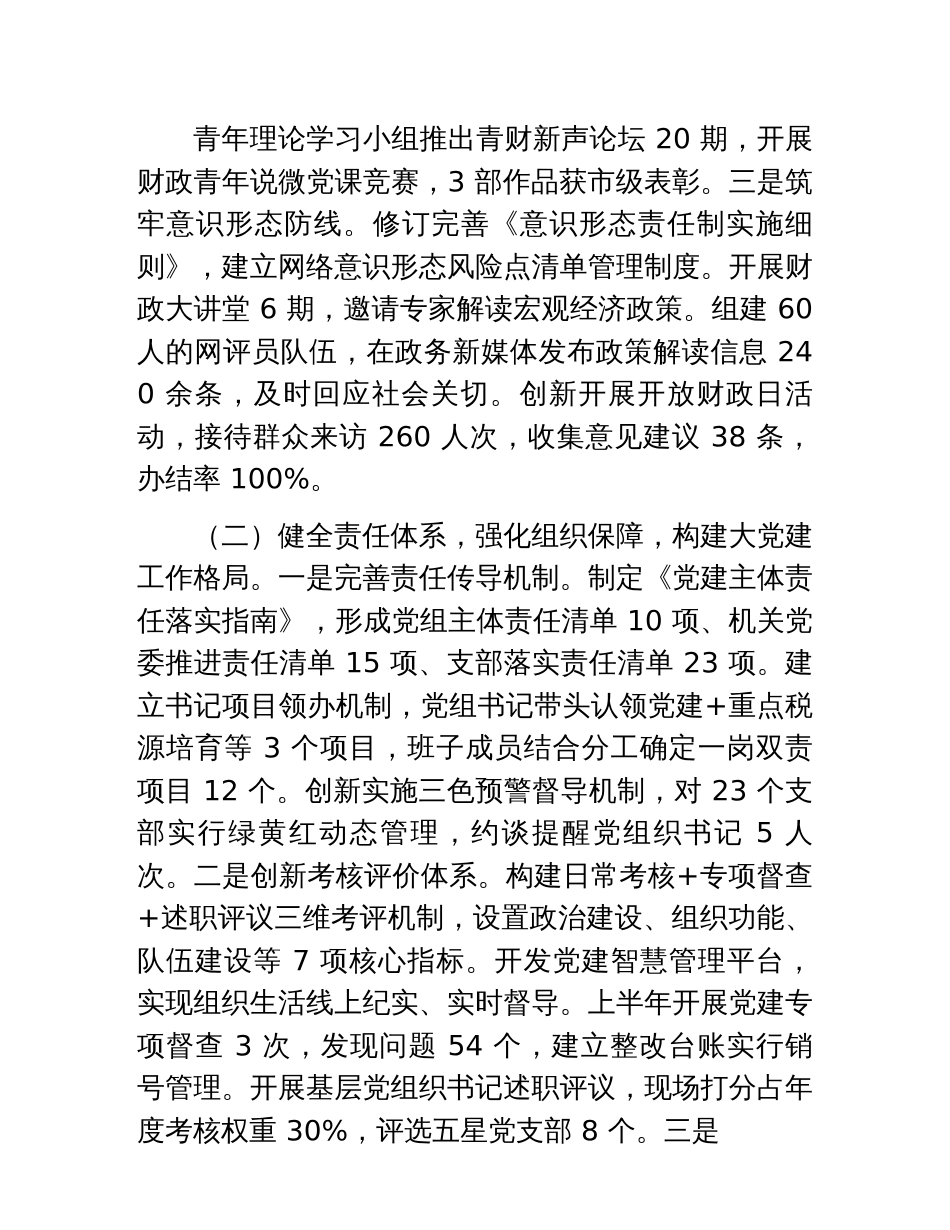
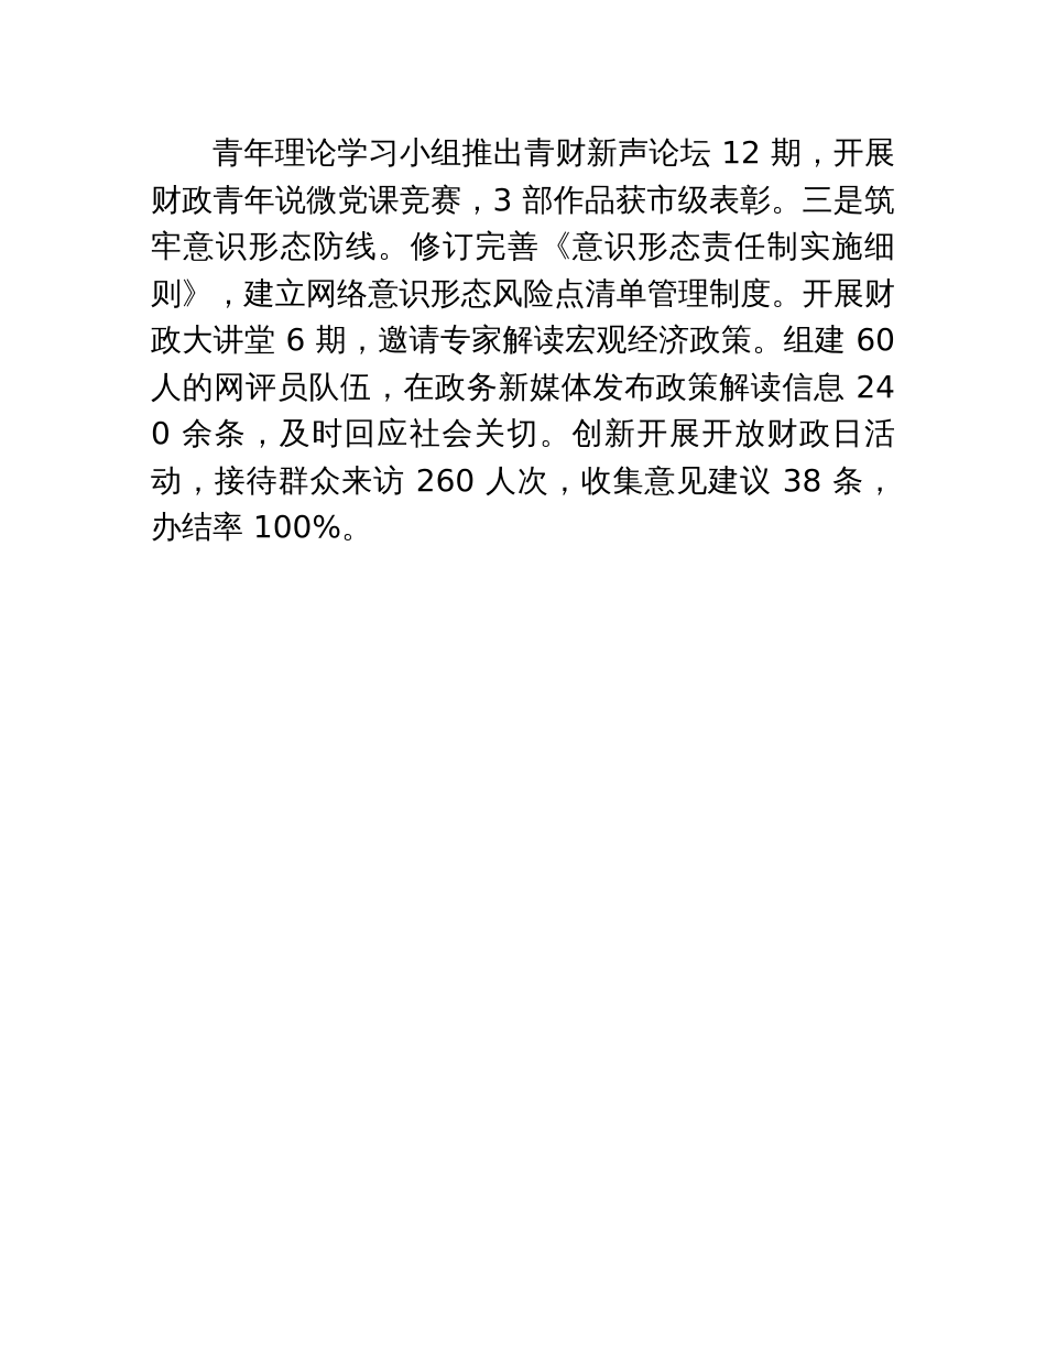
- 青年理论学习小组推出青财新声论坛 20 期，开展财政青年说微党课竞赛，3 部作品获市级表彰。三是筑牢意识形态防线。修订完善《意识形态责任制实施细则》，建立网络意识形态风险点清单管理制度。开展财政大讲堂 6 期，邀请专家解读宏观经济政策。组建 60 人的网评员队伍，在政务新媒体发布政策解读信息 240 余条，及时回应社会关切。创新开展开放财政日活动，接待群众来访 260 人次，收集意见建议 38 条，办结率 100%。
+ 青年理论学习小组推出青财新声论坛 12 期，开展财政青年说微党课竞赛，3 部作品获市级表彰。三是筑牢意识形态防线。修订完善《意识形态责任制实施细则》，建立网络意识形态风险点清单管理制度。开展财政大讲堂 6 期，邀请专家解读宏观经济政策。组建 60 人的网评员队伍，在政务新媒体发布政策解读信息 240 余条，及时回应社会关切。创新开展开放财政日活动，接待群众来访 260 人次，收集意见建议 38 条，办结率 100%。
- （二）健全责任体系，强化组织保障，构建大党建工作格局。一是完善责任传导机制。制定《党建主体责任落实指南》，形成党组主体责任清单 10 项、机关党委推进责任清单 15 项、支部落实责任清单 23 项。建立书记项目领办机制，党组书记带头认领党建+重点税源培育等 3 个项目，班子成员结合分工确定一岗双责项目 12 个。创新实施三色预警督导机制，对 23 个支部实行绿黄红动态管理，约谈提醒党组织书记 5 人次。二是创新考核评价体系。构建日常考核+专项督查+述职评议三维考评机制，设置政治建设、组织功能、队伍建设等 7 项核心指标。开发党建智慧管理平台，实现组织生活线上纪实、实时督导。上半年开展党建专项督查 3 次，发现问题 54 个，建立整改台账实行销号管理。开展基层党组织书记述职评议，现场打分占年度考核权重 30%，评选五星党支部 8 个。三是
